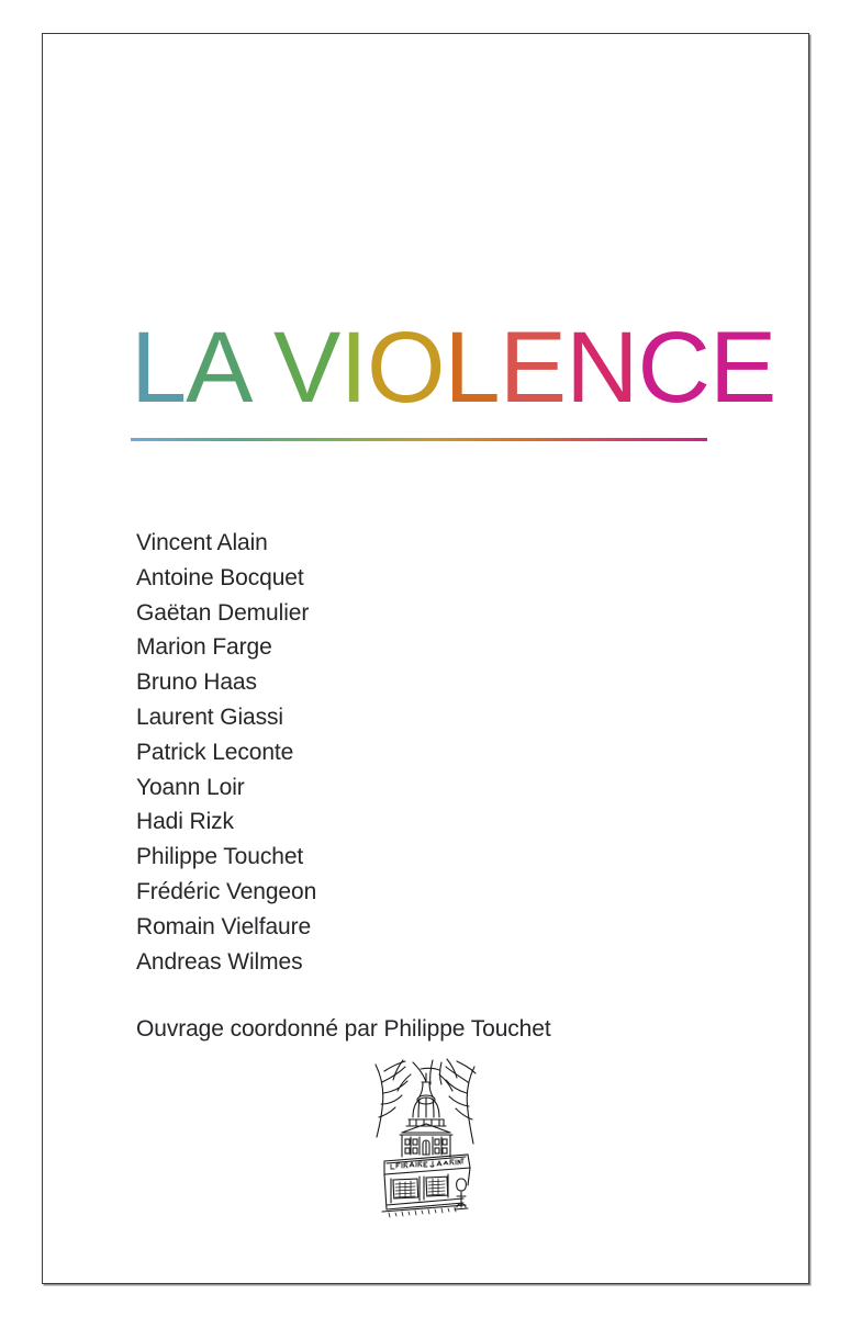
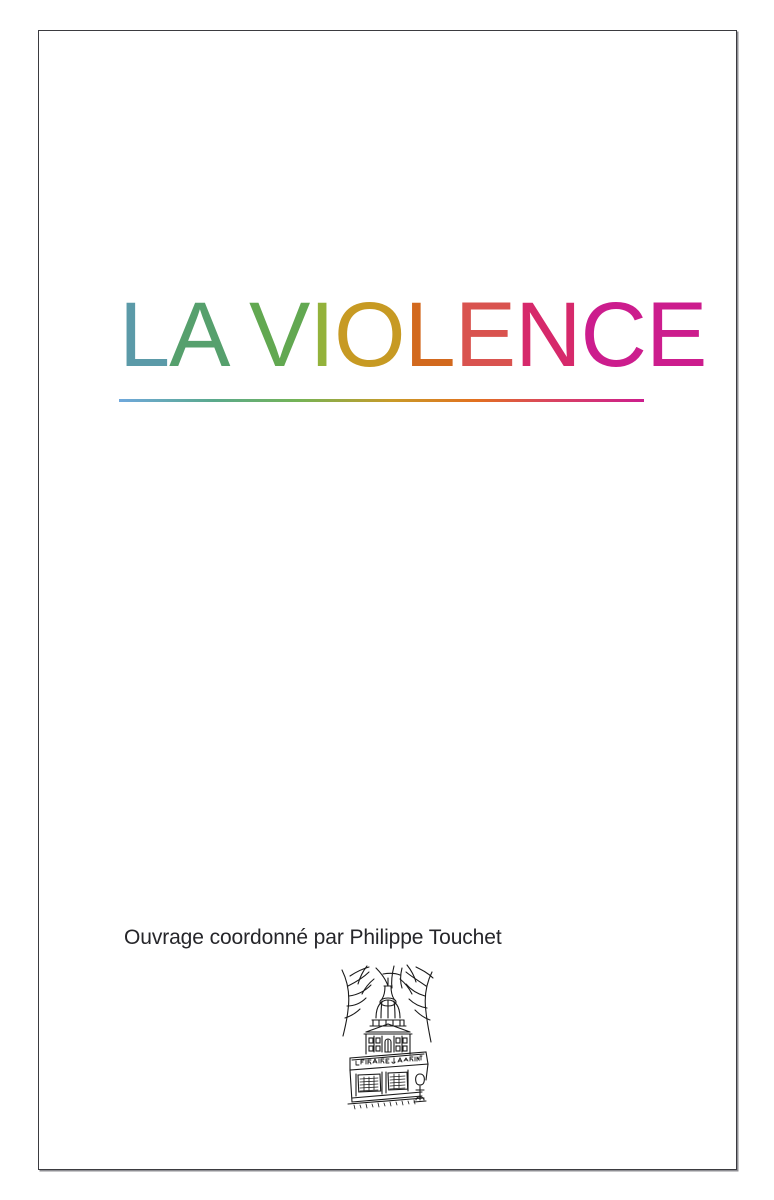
  LA VIOLENCE
- Vincent Alain
- Antoine Bocquet
- Gaëtan Demulier
- Marion Farge
- Bruno Haas
- Laurent Giassi
- Patrick Leconte
- Yoann Loir
- Hadi Rizk
- Philippe Touchet
- Frédéric Vengeon
- Romain Vielfaure
- Andreas Wilmes
  Ouvrage coordonné par Philippe Touchet
